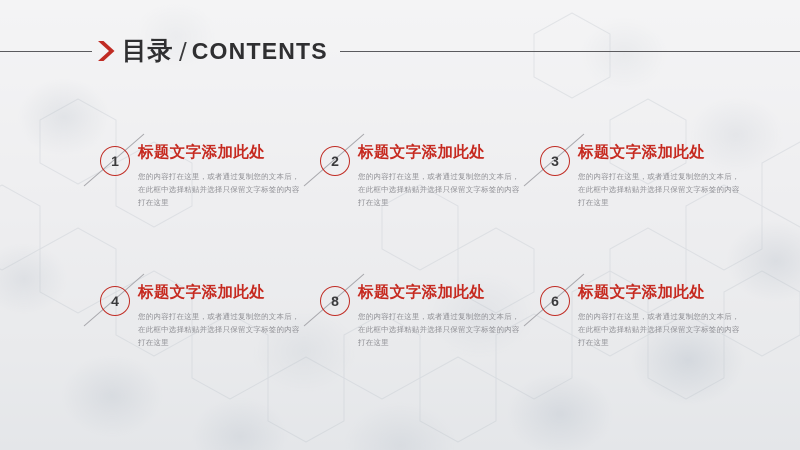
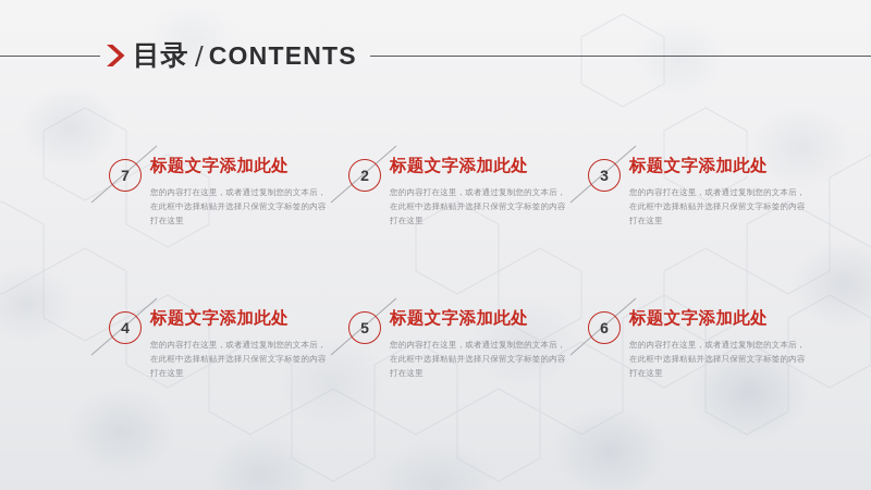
  目录
  /
  CONTENTS
- 1
+ 7
  标题文字添加此处
  您的内容打在这里，或者通过复制您的文本后，在此框中选择粘贴并选择只保留文字标签的内容打在这里
  2
  标题文字添加此处
  您的内容打在这里，或者通过复制您的文本后，在此框中选择粘贴并选择只保留文字标签的内容打在这里
  3
  标题文字添加此处
  您的内容打在这里，或者通过复制您的文本后，在此框中选择粘贴并选择只保留文字标签的内容打在这里
  4
  标题文字添加此处
  您的内容打在这里，或者通过复制您的文本后，在此框中选择粘贴并选择只保留文字标签的内容打在这里
- 8
+ 5
  标题文字添加此处
  您的内容打在这里，或者通过复制您的文本后，在此框中选择粘贴并选择只保留文字标签的内容打在这里
  6
  标题文字添加此处
  您的内容打在这里，或者通过复制您的文本后，在此框中选择粘贴并选择只保留文字标签的内容打在这里
